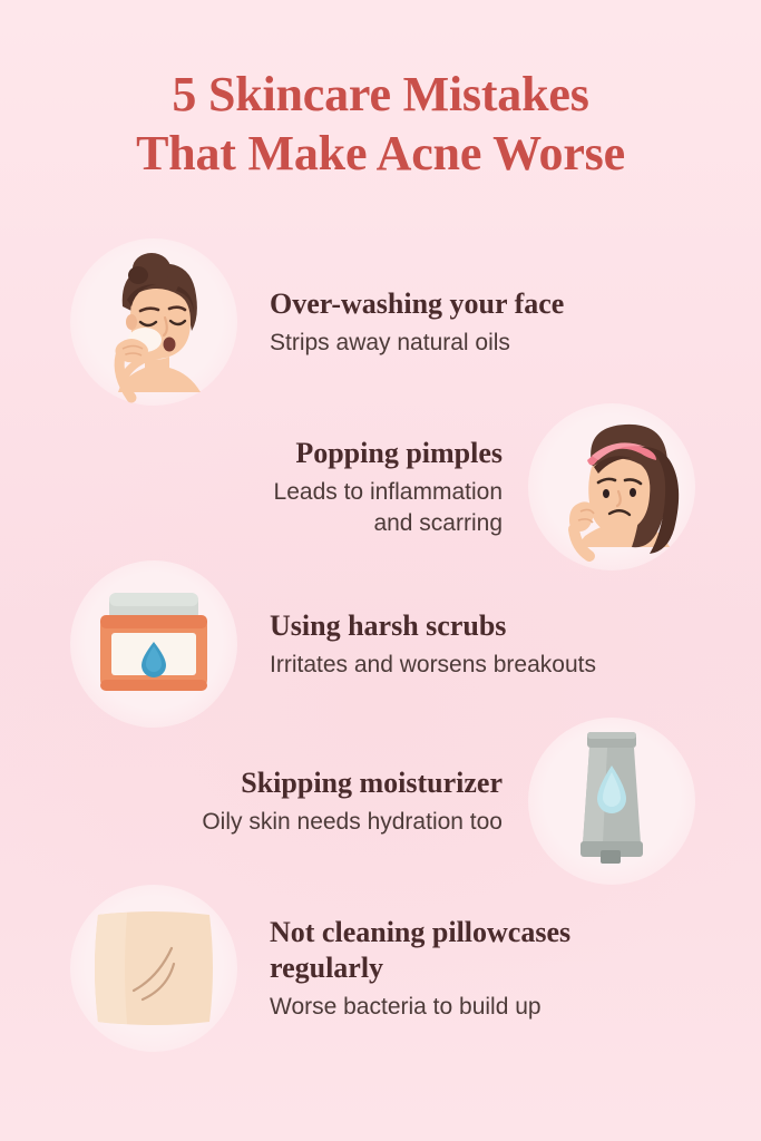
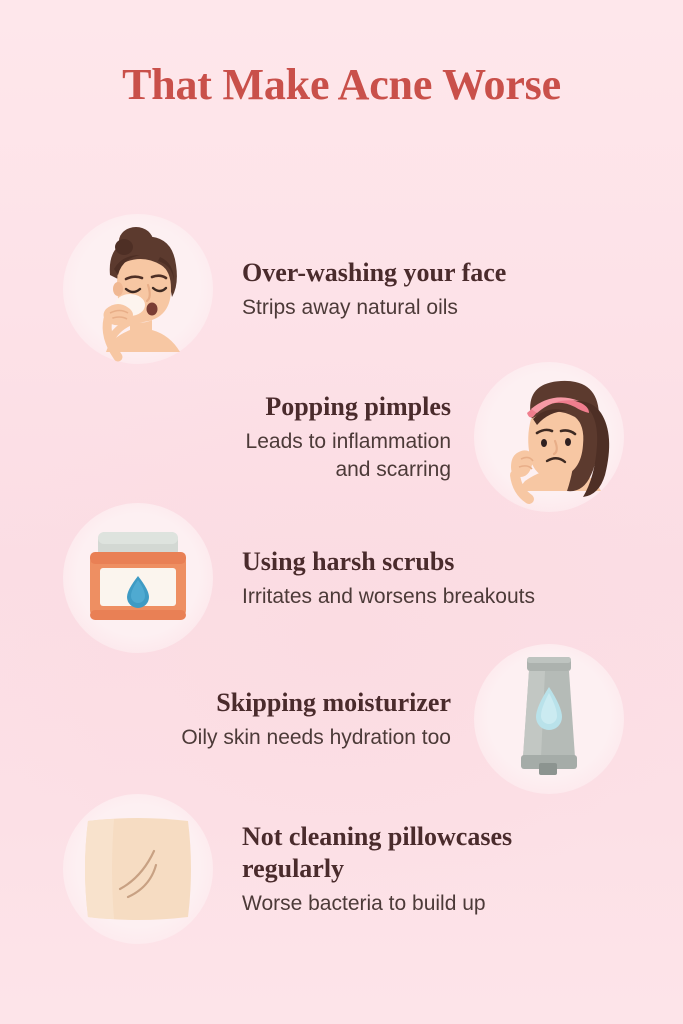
- 5 Skincare Mistakes
  That Make Acne Worse
  Over-washing your face
  Strips away natural oils
  Popping pimples
  Leads to inflammation
  and scarring
  Using harsh scrubs
  Irritates and worsens breakouts
  Skipping moisturizer
  Oily skin needs hydration too
  Not cleaning pillowcases
  regularly
  Worse bacteria to build up
